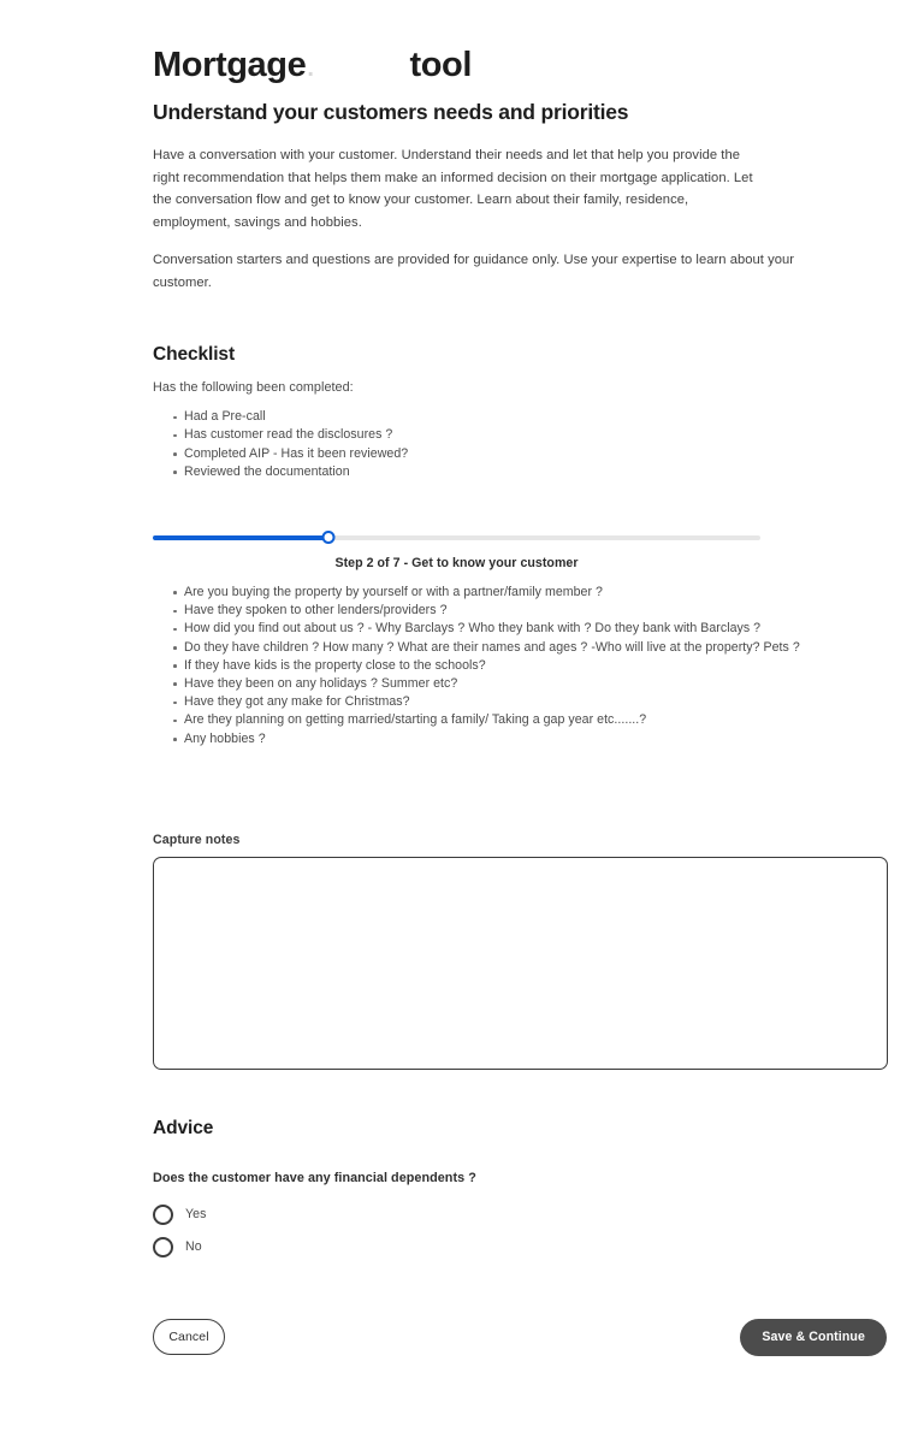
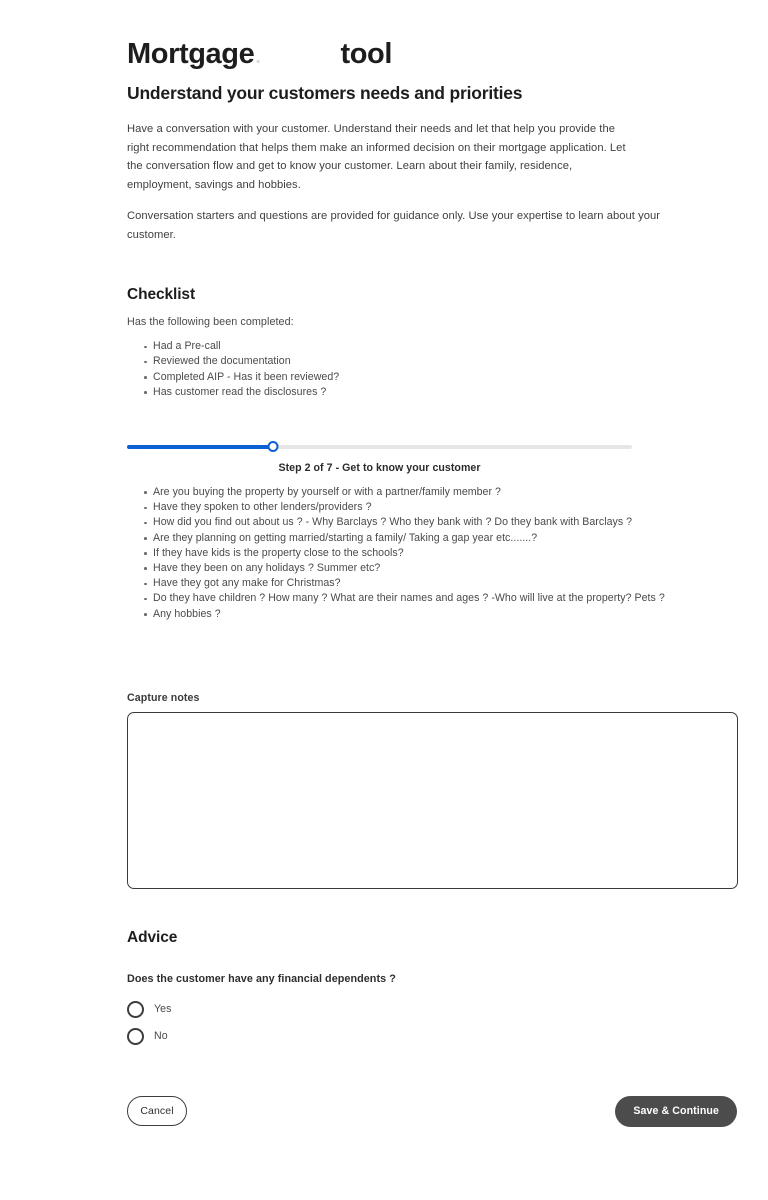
  Mortgage
  .
  tool
  Understand your customers needs and priorities
  Have a conversation with your customer. Understand their needs and let that help you provide the right recommendation that helps them make an informed decision on their mortgage application. Let the conversation flow and get to know your customer. Learn about their family, residence, employment, savings and hobbies.
  Conversation starters and questions are provided for guidance only. Use your expertise to learn about your customer.
  Checklist
  Has the following been completed:
  Had a Pre-call
- Has customer read the disclosures ?
+ Reviewed the documentation
  Completed AIP - Has it been reviewed?
- Reviewed the documentation
+ Has customer read the disclosures ?
  Step 2 of 7 - Get to know your customer
  Are you buying the property by yourself or with a partner/family member ?
  Have they spoken to other lenders/providers ?
  How did you find out about us ? - Why Barclays ? Who they bank with ? Do they bank with Barclays ?
- Do they have children ? How many ? What are their names and ages ? -Who will live at the property? Pets ?
+ Are they planning on getting married/starting a family/ Taking a gap year etc.......?
  If they have kids is the property close to the schools?
  Have they been on any holidays ? Summer etc?
  Have they got any make for Christmas?
- Are they planning on getting married/starting a family/ Taking a gap year etc.......?
+ Do they have children ? How many ? What are their names and ages ? -Who will live at the property? Pets ?
  Any hobbies ?
  Capture notes
  Advice
  Does the customer have any financial dependents ?
  Yes
  No
  Cancel
  Save & Continue
